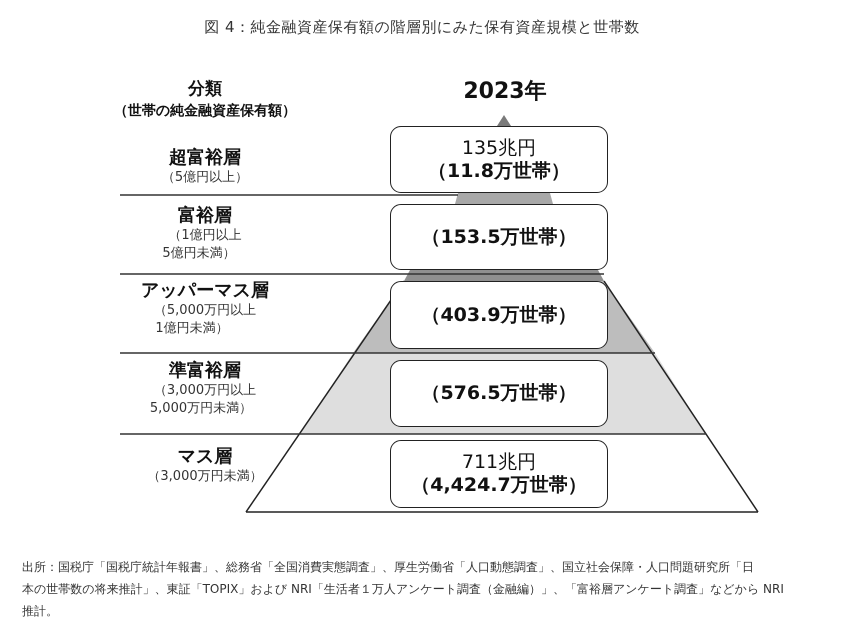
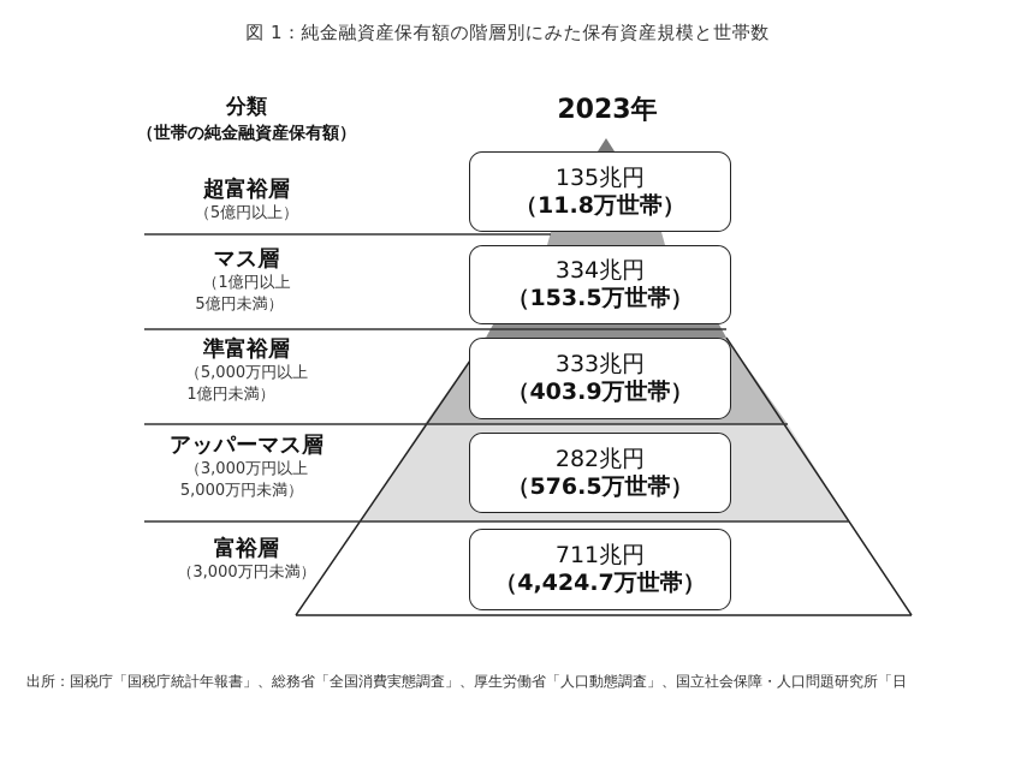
- 図 4：純金融資産保有額の階層別にみた保有資産規模と世帯数
+ 図 1：純金融資産保有額の階層別にみた保有資産規模と世帯数
  分類
  （世帯の純金融資産保有額）
  2023年
  超富裕層
  （5億円以上）
- 富裕層
+ マス層
  （1億円以上
  5億円未満）
- アッパーマス層
+ 準富裕層
  （5,000万円以上
  1億円未満）
- 準富裕層
+ アッパーマス層
  （3,000万円以上
  5,000万円未満）
- マス層
+ 富裕層
  （3,000万円未満）
  135兆円
  （11.8万世帯）
+ 334兆円
  （153.5万世帯）
+ 333兆円
  （403.9万世帯）
+ 282兆円
  （576.5万世帯）
  711兆円
  （4,424.7万世帯）
  出所：国税庁「国税庁統計年報書」、総務省「全国消費実態調査」、厚生労働省「人口動態調査」、国立社会保障・人口問題研究所「日
- 本の世帯数の将来推計」、東証「TOPIX」および NRI「生活者１万人アンケート調査（金融編）」、「富裕層アンケート調査」などから NRI
- 推計。
